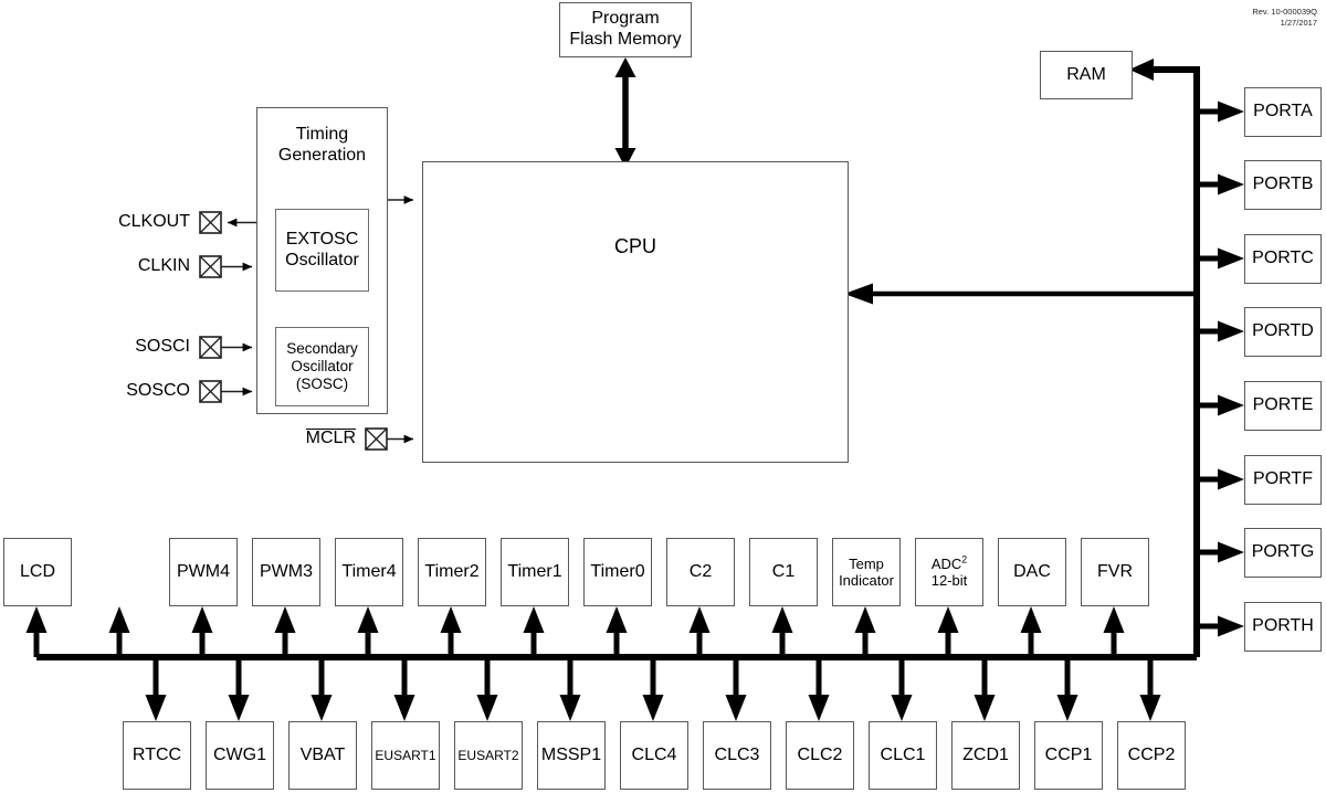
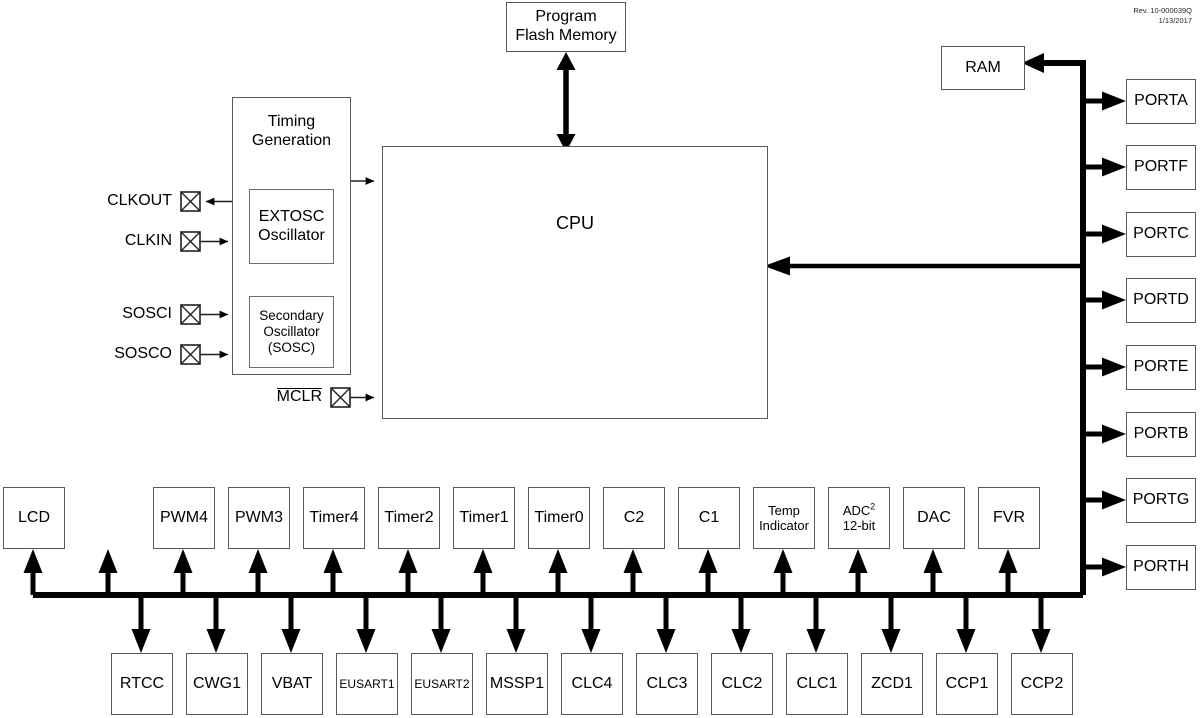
  Rev. 10-000039Q
- 1/27/2017
+ 1/13/2017
  Program
  Flash Memory
  RAM
  CPU
  Timing
  Generation
  EXTOSC
  Oscillator
  Secondary
  Oscillator
  (SOSC)
  CLKOUT
  CLKIN
  SOSCI
  SOSCO
  MCLR
  PORTA
- PORTB
+ PORTF
  PORTC
  PORTD
  PORTE
- PORTF
+ PORTB
  PORTG
  PORTH
  LCD
  PWM4
  PWM3
  Timer4
  Timer2
  Timer1
  Timer0
  C2
  C1
  Temp
  Indicator
  ADC2
  12-bit
  DAC
  FVR
  RTCC
  CWG1
  VBAT
  EUSART1
  EUSART2
  MSSP1
  CLC4
  CLC3
  CLC2
  CLC1
  ZCD1
  CCP1
  CCP2
